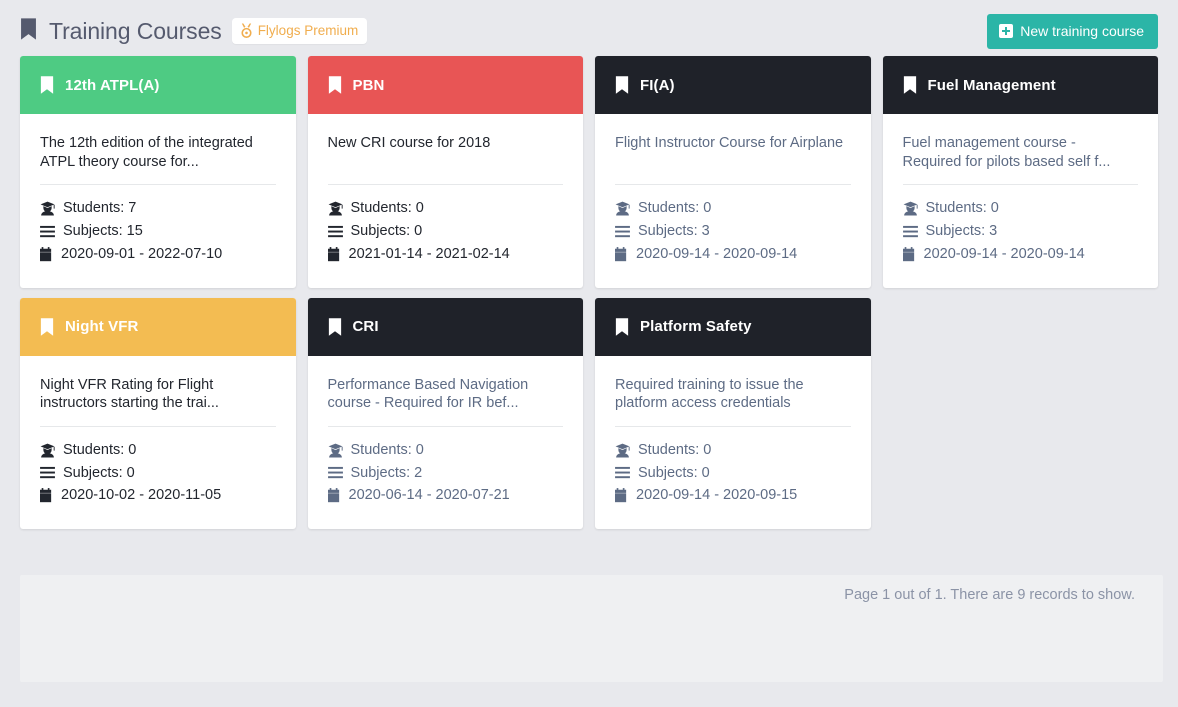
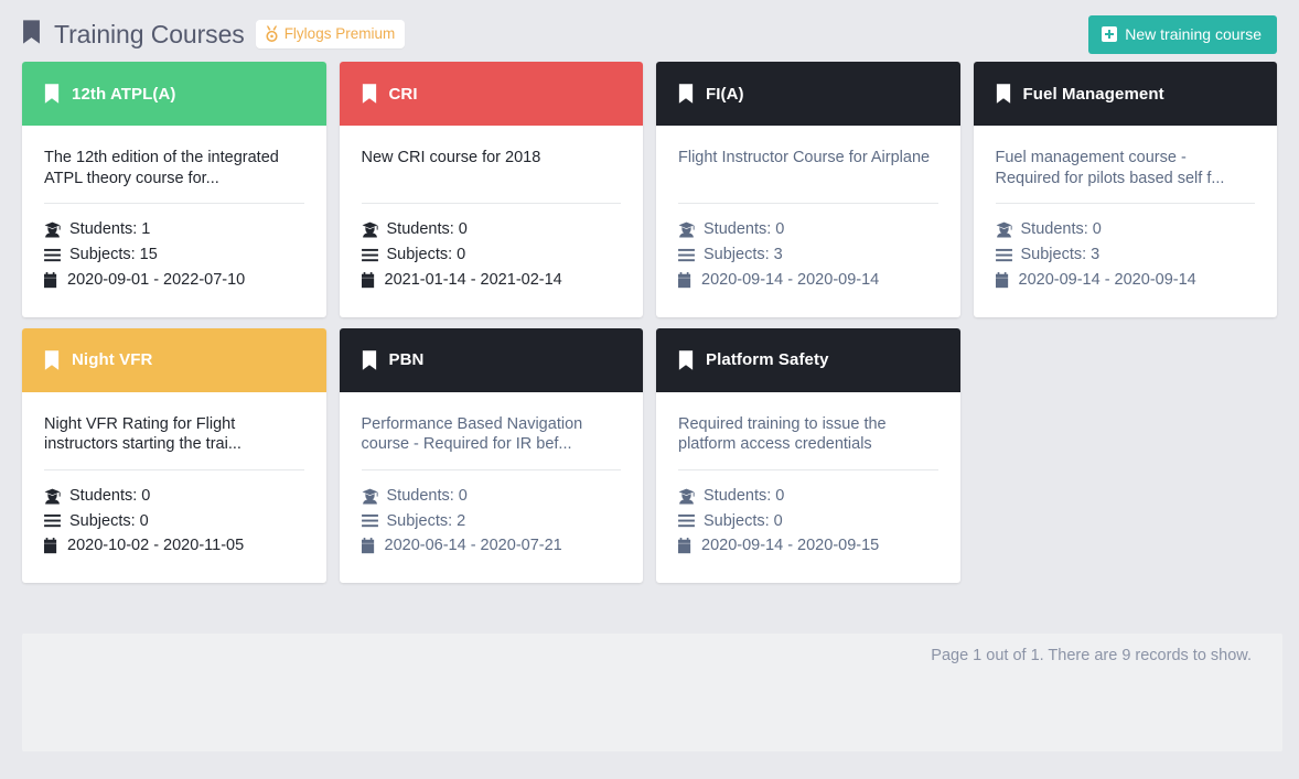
  Training Courses
  Flylogs Premium
  New training course
  12th ATPL(A)
  The 12th edition of the integrated ATPL theory course for...
- Students: 7
+ Students: 1
  Subjects: 15
  2020-09-01 - 2022-07-10
- PBN
+ CRI
  New CRI course for 2018
  Students: 0
  Subjects: 0
  2021-01-14 - 2021-02-14
  FI(A)
  Flight Instructor Course for Airplane
  Students: 0
  Subjects: 3
  2020-09-14 - 2020-09-14
  Fuel Management
  Fuel management course - Required for pilots based self f...
  Students: 0
  Subjects: 3
  2020-09-14 - 2020-09-14
  Night VFR
  Night VFR Rating for Flight instructors starting the trai...
  Students: 0
  Subjects: 0
  2020-10-02 - 2020-11-05
- CRI
+ PBN
  Performance Based Navigation course - Required for IR bef...
  Students: 0
  Subjects: 2
  2020-06-14 - 2020-07-21
  Platform Safety
  Required training to issue the platform access credentials
  Students: 0
  Subjects: 0
  2020-09-14 - 2020-09-15
  Page 1 out of 1. There are 9 records to show.
